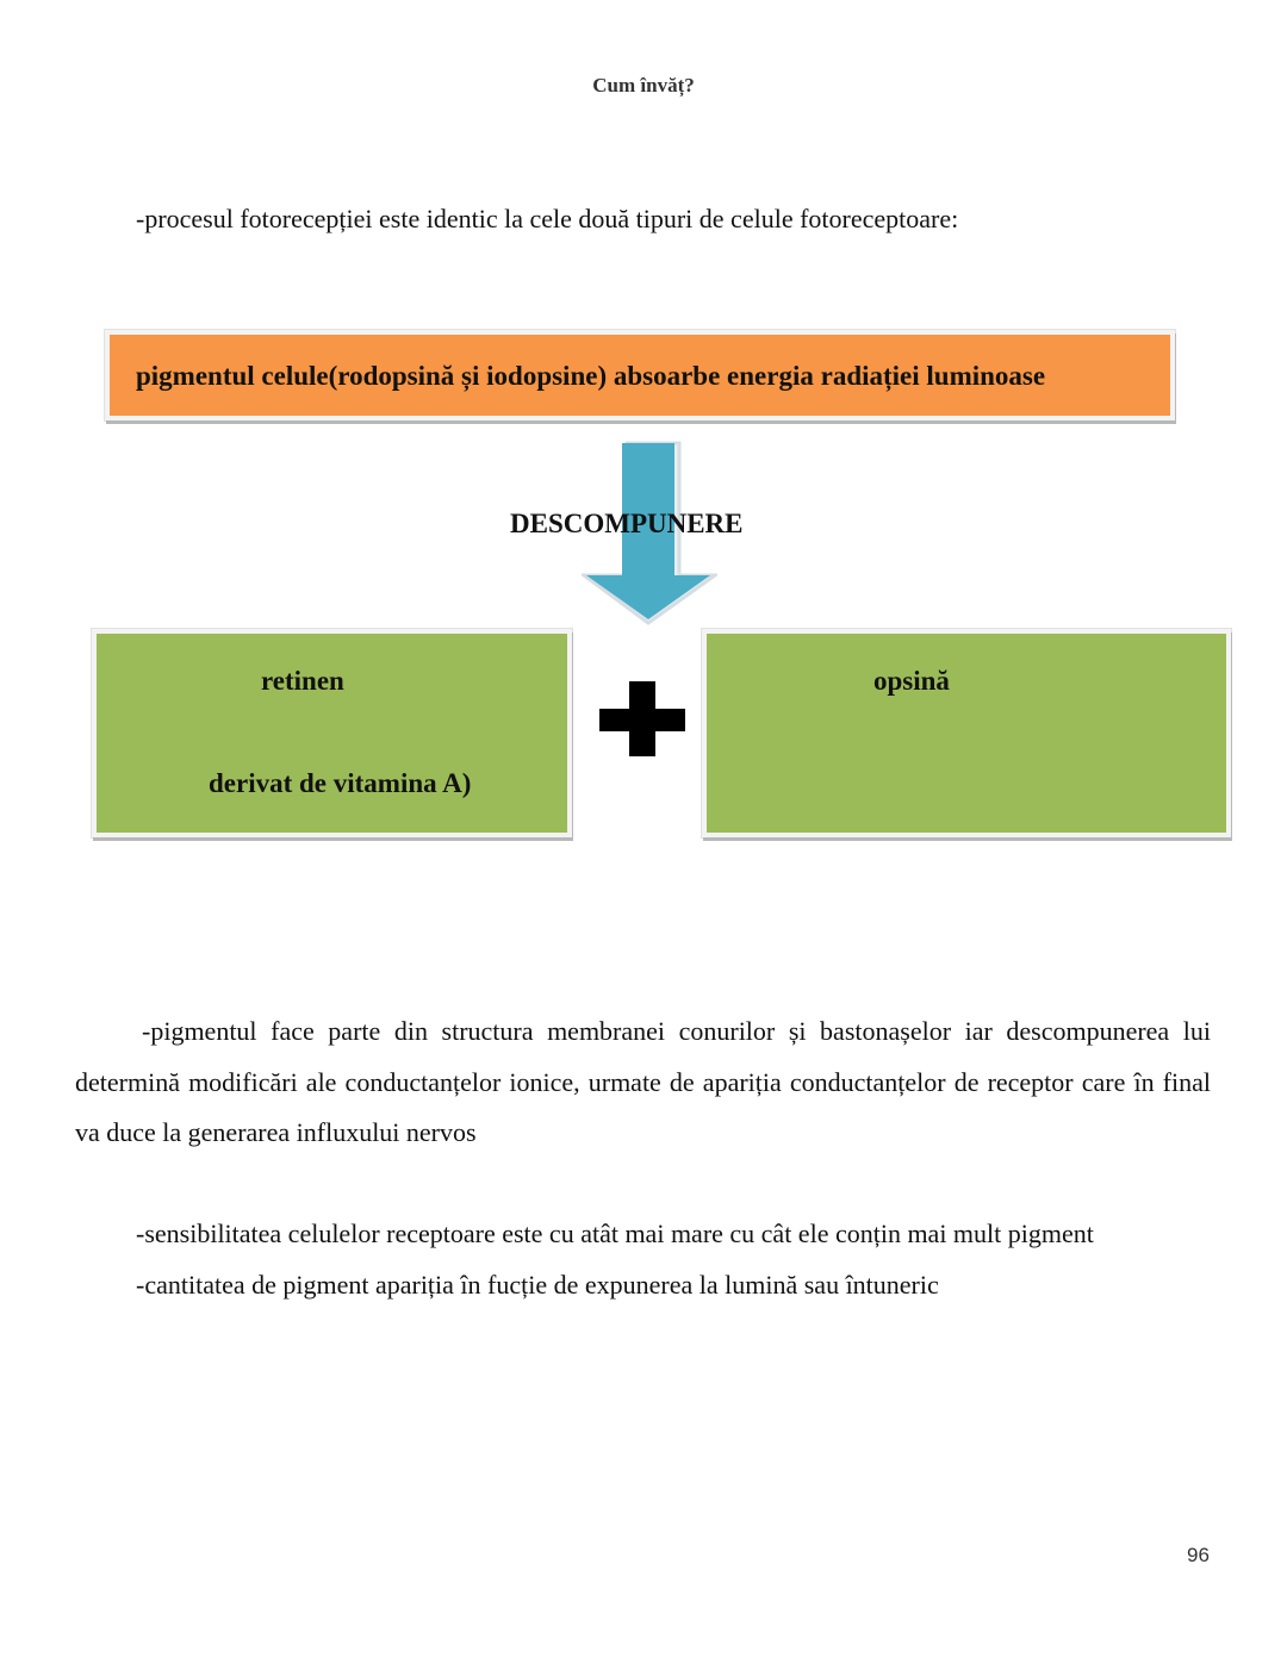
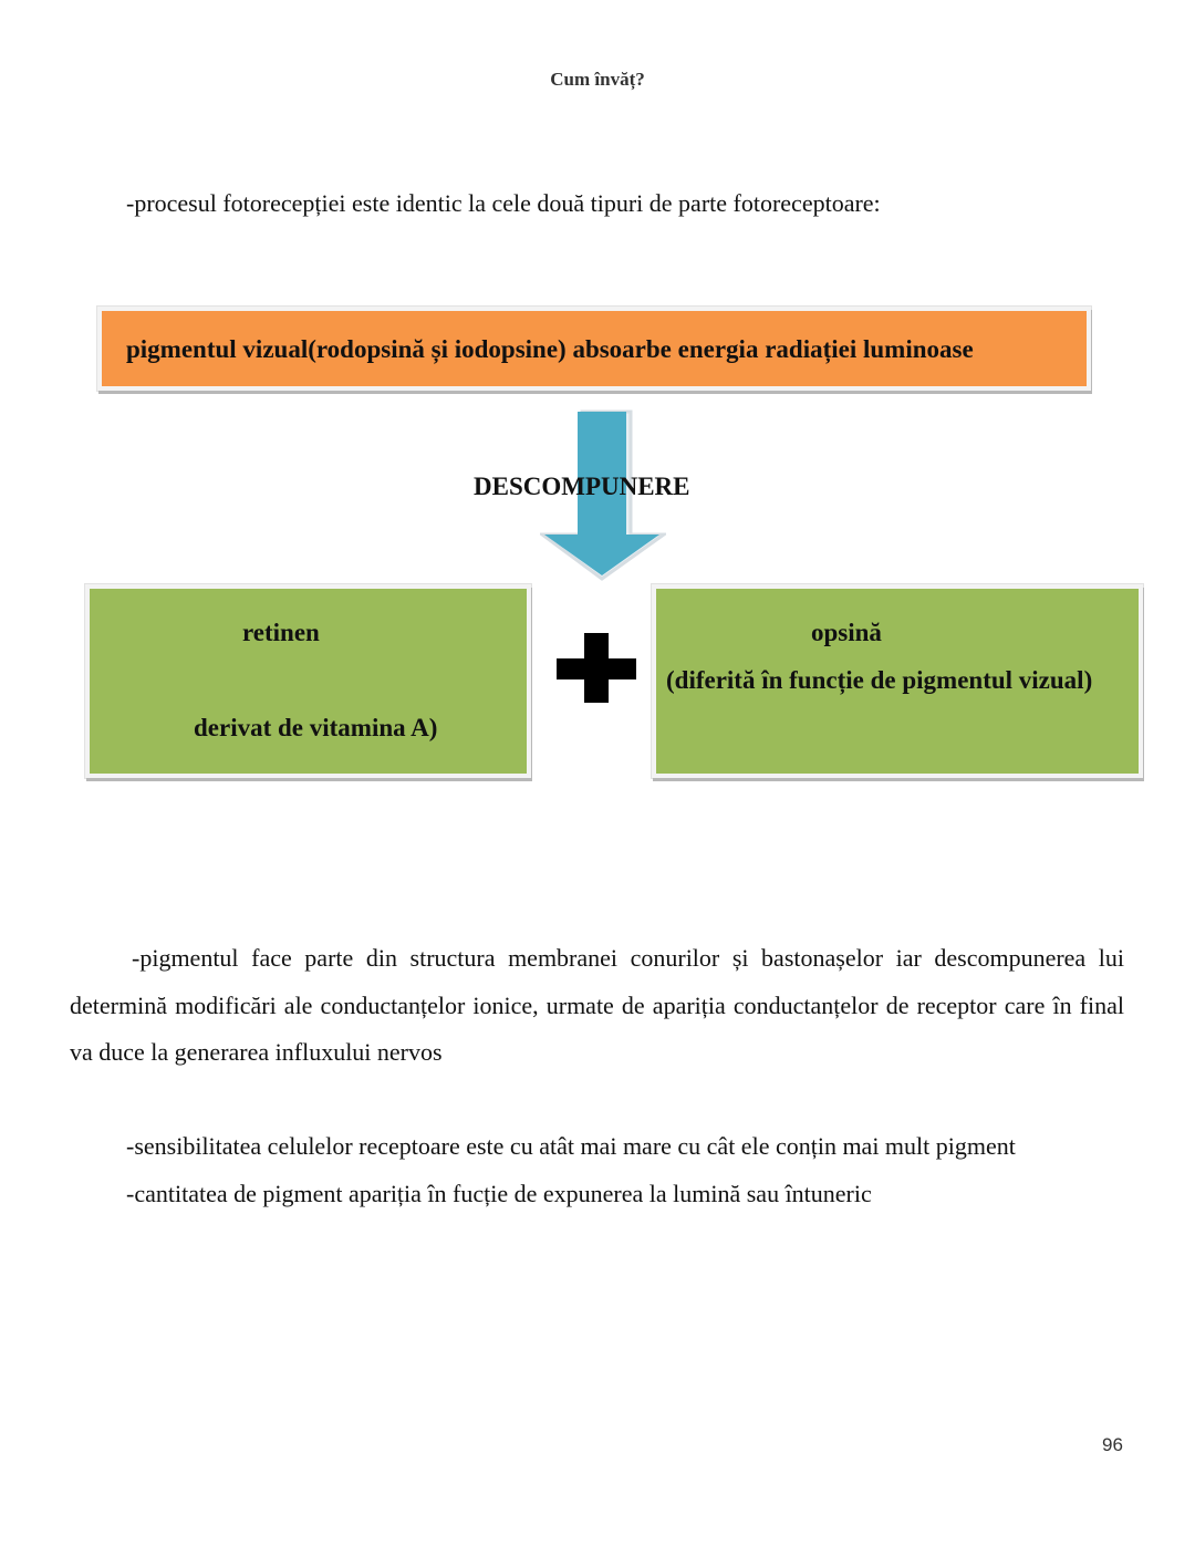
  Cum învăț?
- -procesul fotorecepției este identic la cele două tipuri de celule fotoreceptoare:
+ -procesul fotorecepției este identic la cele două tipuri de parte fotoreceptoare:
- pigmentul celule(rodopsină și iodopsine) absoarbe energia radiației luminoase
+ pigmentul vizual(rodopsină și iodopsine) absoarbe energia radiației luminoase
  DESCOMPUNERE
  retinen
  derivat de vitamina A)
  opsină
+ (diferită în funcție de pigmentul vizual)
  -pigmentul face parte din structura membranei conurilor și bastonașelor iar descompunerea lui determină modificări ale conductanțelor ionice, urmate de apariția conductanțelor de receptor care în final va duce la generarea influxului nervos
  -sensibilitatea celulelor receptoare este cu atât mai mare cu cât ele conțin mai mult pigment
  -cantitatea de pigment apariția în fucție de expunerea la lumină sau întuneric
  96
